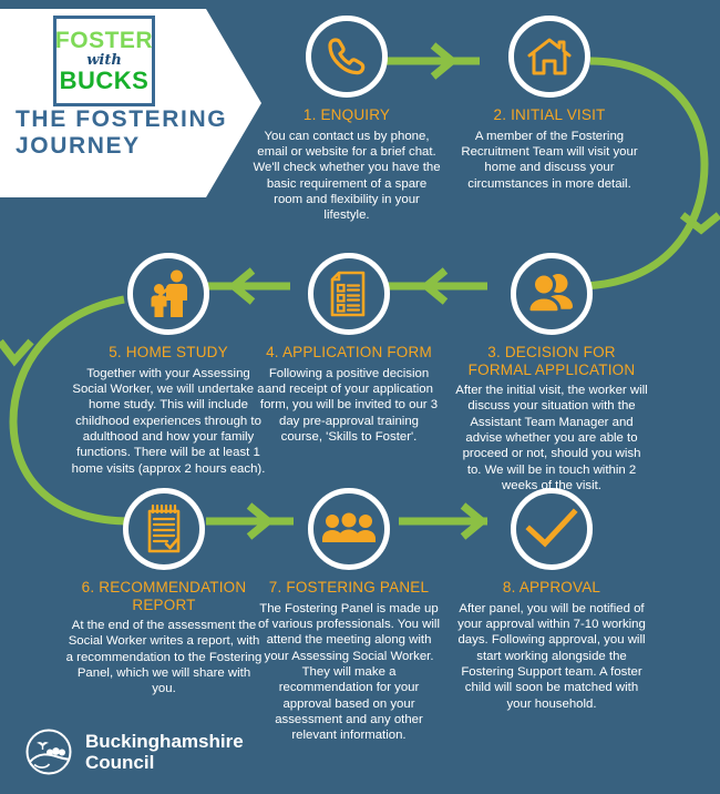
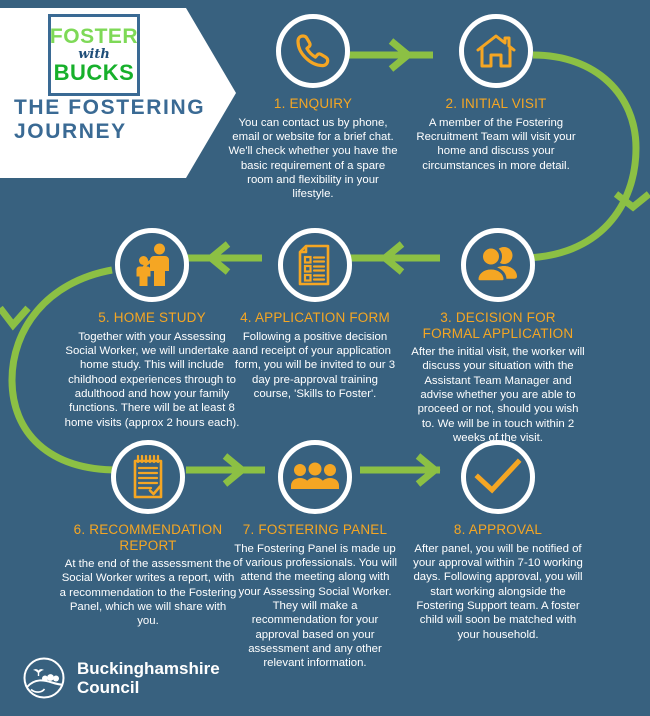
  FOSTER
  with
  BUCKS
  THE FOSTERING JOURNEY
  1. ENQUIRY
  You can contact us by phone, email or website for a brief chat. We'll check whether you have the basic requirement of a spare room and flexibility in your lifestyle.
  2. INITIAL VISIT
  A member of the Fostering Recruitment Team will visit your home and discuss your circumstances in more detail.
  3. DECISION FOR FORMAL APPLICATION
  After the initial visit, the worker will discuss your situation with the Assistant Team Manager and advise whether you are able to proceed or not, should you wish to. We will be in touch within 2 weeks of the visit.
  4. APPLICATION FORM
  Following a positive decision and receipt of your application form, you will be invited to our 3 day pre-approval training course, 'Skills to Foster'.
  5. HOME STUDY
- Together with your Assessing Social Worker, we will undertake a home study. This will include childhood experiences through to adulthood and how your family functions. There will be at least 1 home visits (approx 2 hours each).
+ Together with your Assessing Social Worker, we will undertake a home study. This will include childhood experiences through to adulthood and how your family functions. There will be at least 8 home visits (approx 2 hours each).
  6. RECOMMENDATION REPORT
  At the end of the assessment the Social Worker writes a report, with a recommendation to the Fostering Panel, which we will share with you.
  7. FOSTERING PANEL
  The Fostering Panel is made up of various professionals. You will attend the meeting along with your Assessing Social Worker. They will make a recommendation for your approval based on your assessment and any other relevant information.
  8. APPROVAL
  After panel, you will be notified of your approval within 7-10 working days. Following approval, you will start working alongside the Fostering Support team. A foster child will soon be matched with your household.
  Buckinghamshire
  Council
